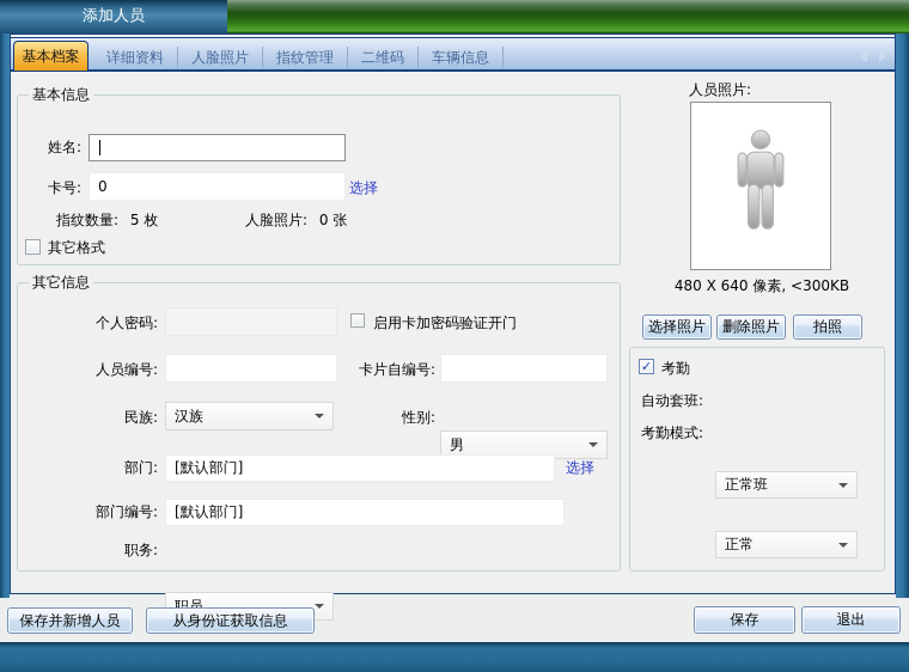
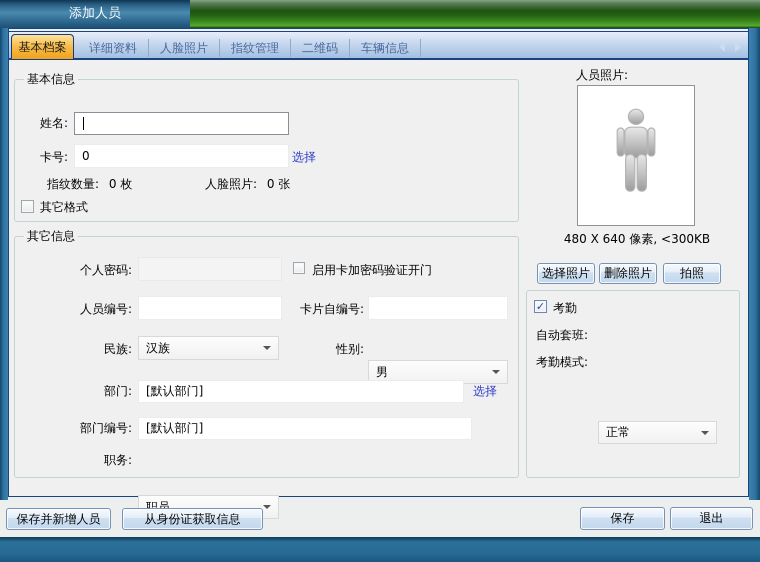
  添加人员
  基本档案
  详细资料
  人脸照片
  指纹管理
  二维码
  车辆信息
  基本信息
  姓名:
  卡号:
  0
  选择
- 指纹数量: 5 枚
+ 指纹数量: 0 枚
  人脸照片: 0 张
  其它格式
  其它信息
  个人密码:
  启用卡加密码验证开门
  人员编号:
  卡片自编号:
  民族:
  汉族
  性别:
  男
  部门:
  [默认部门]
  选择
  部门编号:
  [默认部门]
  职务:
  职员
  人员照片:
  480 X 640 像素, <300KB
  选择照片
  删除照片
  拍照
  考勤
  自动套班:
- 正常班
  考勤模式:
  正常
  保存并新增人员
  从身份证获取信息
  保存
  退出
